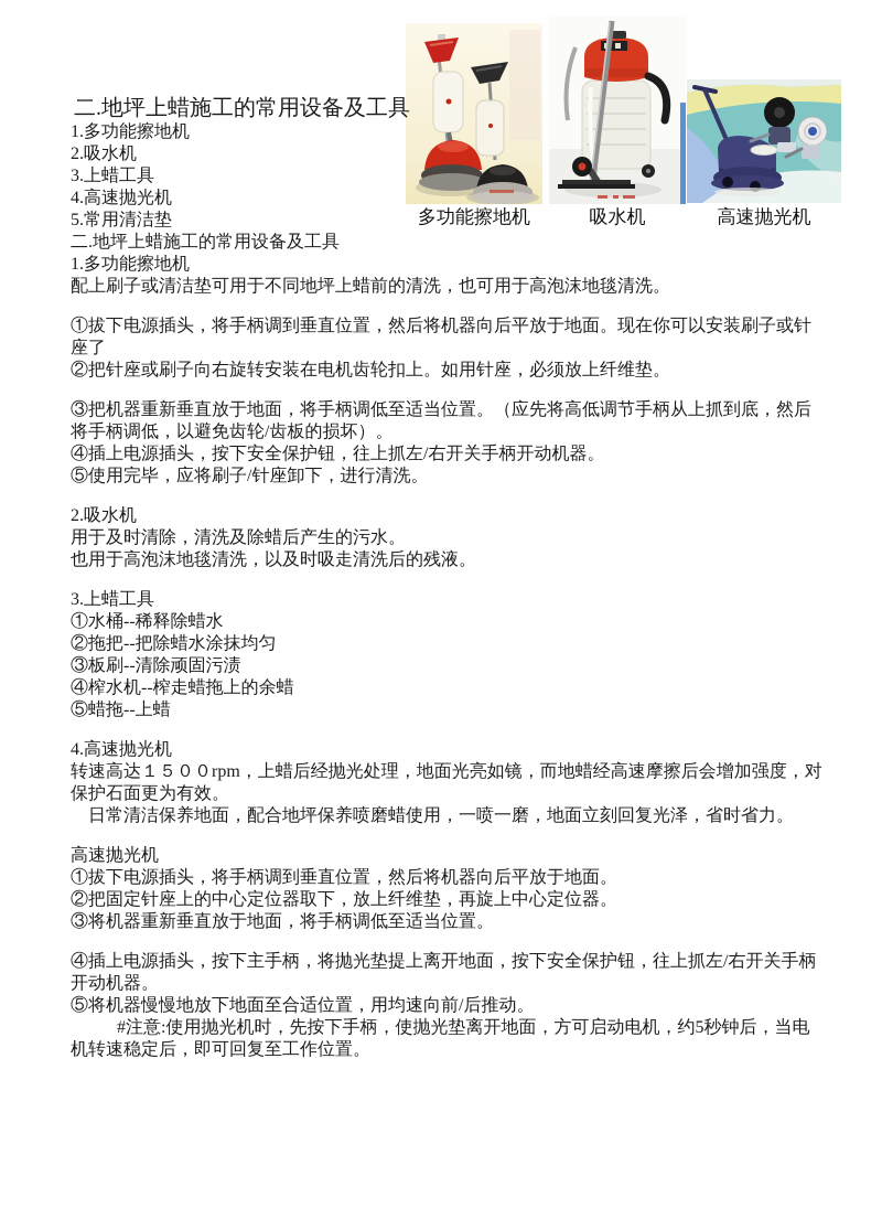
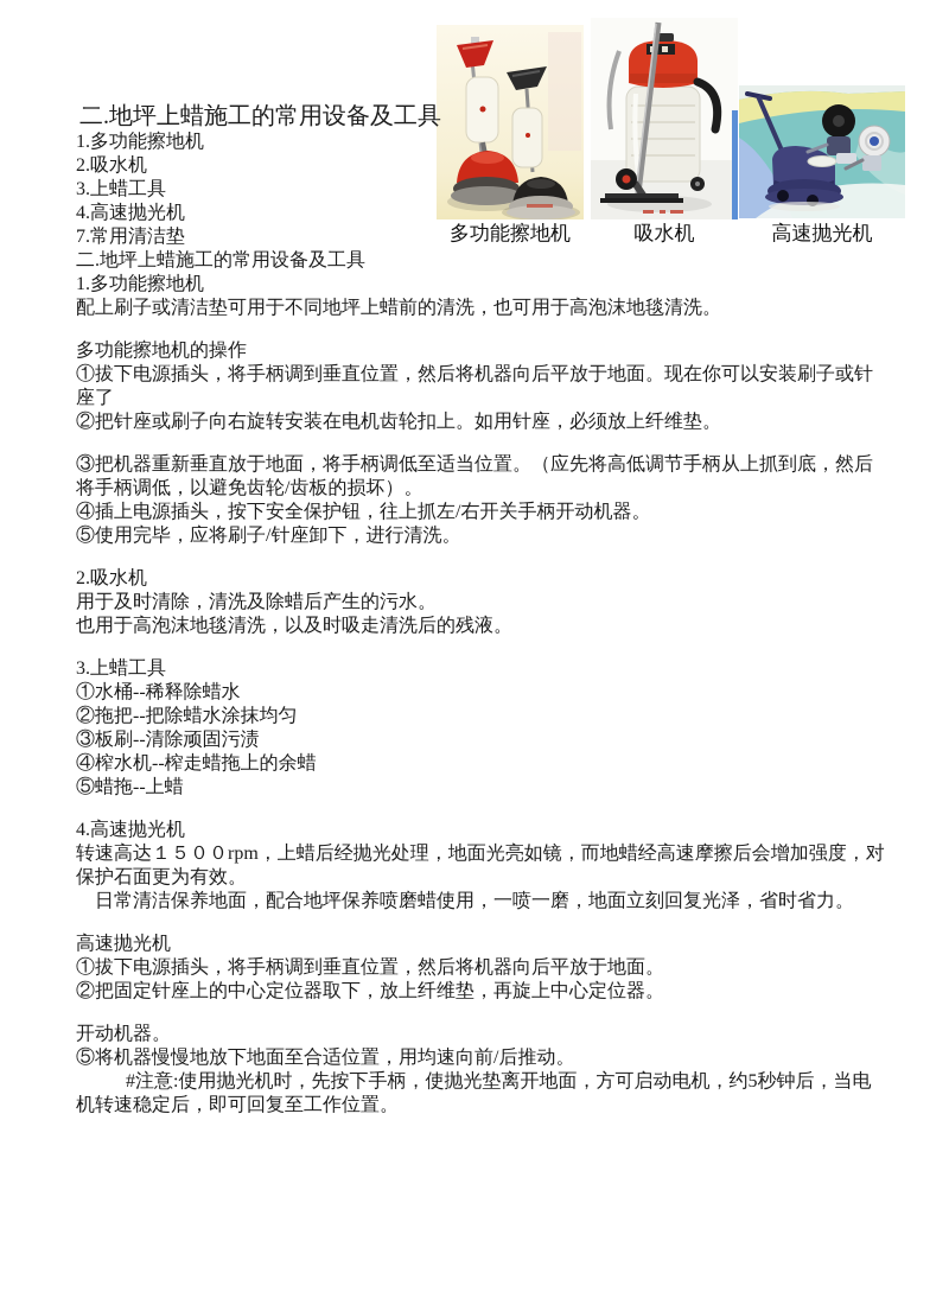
  多功能擦地机
  吸水机
  高速抛光机
  二.地坪上蜡施工的常用设备及工具
  1.多功能擦地机
  2.吸水机
  3.上蜡工具
  4.高速抛光机
- 5.常用清洁垫
+ 7.常用清洁垫
  二.地坪上蜡施工的常用设备及工具
  1.多功能擦地机
  配上刷子或清洁垫可用于不同地坪上蜡前的清洗，也可用于高泡沫地毯清洗。
+ 多功能擦地机的操作
  ①拔下电源插头，将手柄调到垂直位置，然后将机器向后平放于地面。现在你可以安装刷子或针
  座了
  ②把针座或刷子向右旋转安装在电机齿轮扣上。如用针座，必须放上纤维垫。
  ③把机器重新垂直放于地面，将手柄调低至适当位置。（应先将高低调节手柄从上抓到底，然后
  将手柄调低，以避免齿轮/齿板的损坏）。
  ④插上电源插头，按下安全保护钮，往上抓左/右开关手柄开动机器。
  ⑤使用完毕，应将刷子/针座卸下，进行清洗。
  2.吸水机
  用于及时清除，清洗及除蜡后产生的污水。
  也用于高泡沫地毯清洗，以及时吸走清洗后的残液。
  3.上蜡工具
  ①水桶--稀释除蜡水
  ②拖把--把除蜡水涂抹均匀
  ③板刷--清除顽固污渍
  ④榨水机--榨走蜡拖上的余蜡
  ⑤蜡拖--上蜡
  4.高速抛光机
  转速高达１５００rpm，上蜡后经抛光处理，地面光亮如镜，而地蜡经高速摩擦后会增加强度，对
  保护石面更为有效。
  日常清洁保养地面，配合地坪保养喷磨蜡使用，一喷一磨，地面立刻回复光泽，省时省力。
  高速抛光机
  ①拔下电源插头，将手柄调到垂直位置，然后将机器向后平放于地面。
  ②把固定针座上的中心定位器取下，放上纤维垫，再旋上中心定位器。
- ③将机器重新垂直放于地面，将手柄调低至适当位置。
- ④插上电源插头，按下主手柄，将抛光垫提上离开地面，按下安全保护钮，往上抓左/右开关手柄
  开动机器。
  ⑤将机器慢慢地放下地面至合适位置，用均速向前/后推动。
  #注意:使用抛光机时，先按下手柄，使抛光垫离开地面，方可启动电机，约5秒钟后，当电
  机转速稳定后，即可回复至工作位置。
